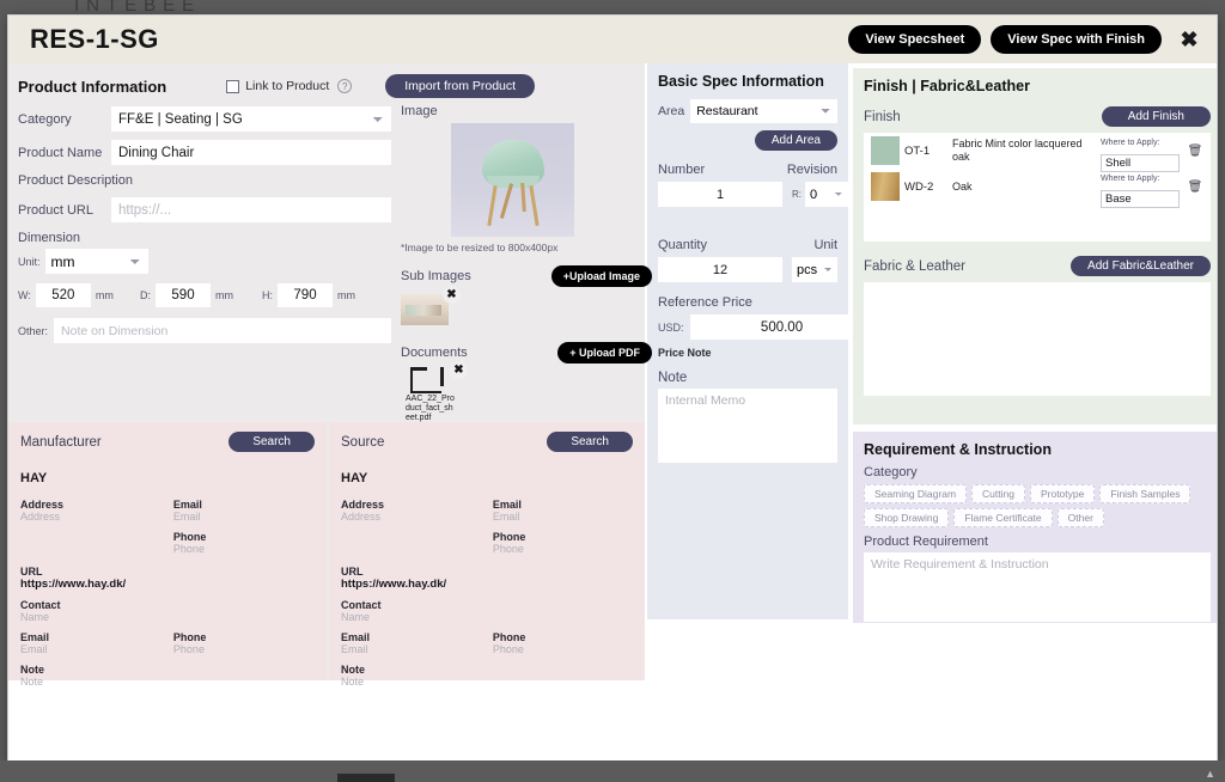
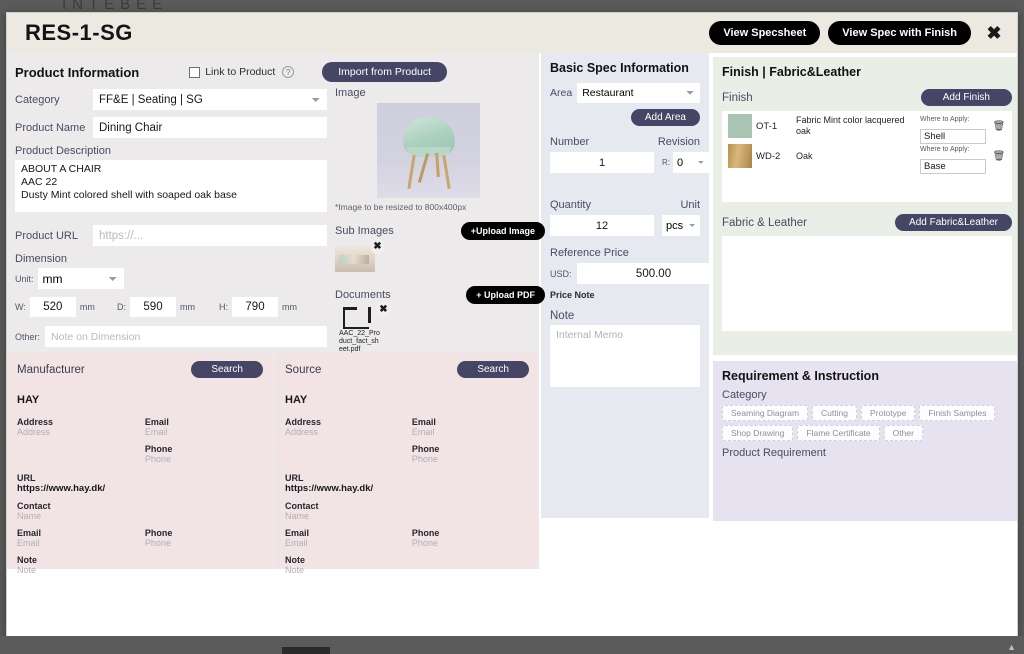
  INTEBEE
  RES-1-SG
  View Specsheet
  View Spec with Finish
  ✖
  Product Information
  Link to Product
  ?
  Import from Product
  Category
  FF&E | Seating | SG
  Product Name
  Dining Chair
  Product Description
+ ABOUT A CHAIR
+ AAC 22
+ Dusty Mint colored shell with soaped oak base
  Product URL
  https://...
  Dimension
  Unit:
  mm
  W:
  520
  mm
  D:
  590
  mm
  H:
  790
  mm
  Other:
  Note on Dimension
  Image
  *Image to be resized to 800x400px
  Sub Images
  +Upload Image
  ✖
  Documents
  + Upload PDF
  ✖
  Manufacturer
  Search
  HAY
  Address
  Address
  Email
  Email
  Phone
  Phone
  URL
  https://www.hay.dk/
  Contact
  Name
  Email
  Email
  Phone
  Phone
  Note
  Note
  Source
  Search
  HAY
  Address
  Address
  Email
  Email
  Phone
  Phone
  URL
  https://www.hay.dk/
  Contact
  Name
  Email
  Email
  Phone
  Phone
  Note
  Note
  Basic Spec Information
  Area
  Restaurant
  Add Area
  Number
  Revision
  1
  R:
  0
  Quantity
  Unit
  12
  pcs
  Reference Price
  USD:
  500.00
  Price Note
  Note
  Internal Memo
  Finish | Fabric&Leather
  Finish
  Add Finish
  OT-1
  Fabric Mint color lacquered oak
  Shell
  🗑
  WD-2
  Oak
  Base
  🗑
  Fabric & Leather
  Add Fabric&Leather
  Requirement & Instruction
  Category
  Seaming Diagram
  Cutting
  Prototype
  Finish Samples
  Shop Drawing
  Flame Certificate
  Other
  Product Requirement
- Write Requirement & Instruction
  ▲
